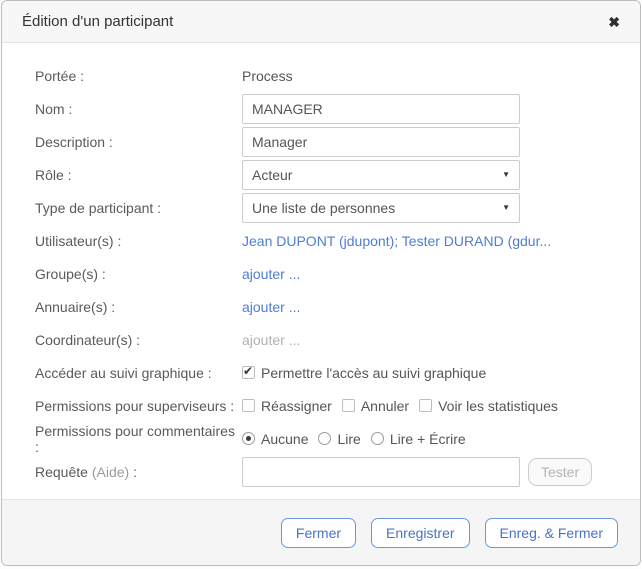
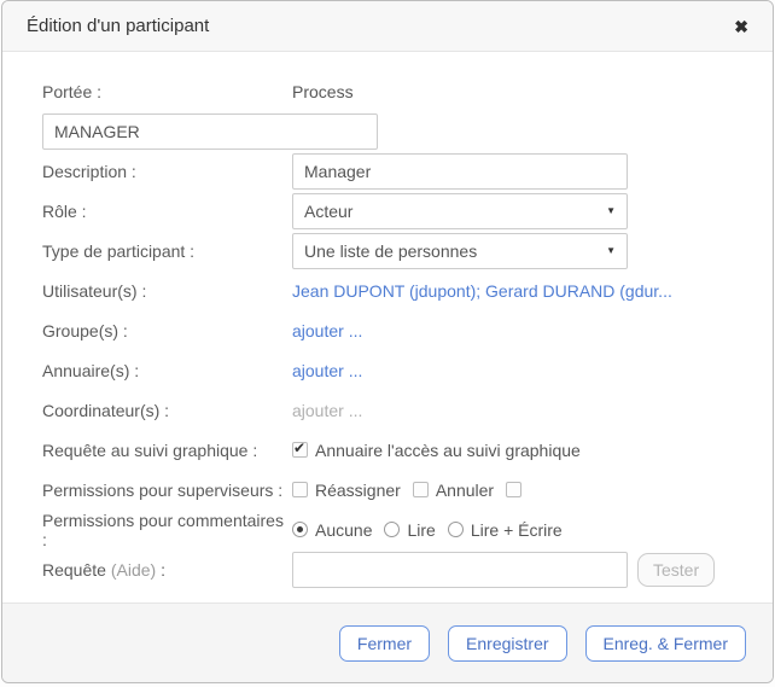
  Édition d'un participant
  ✖
  Portée :
  Process
- Nom :
  MANAGER
  Description :
  Manager
  Rôle :
  Acteur
  ▼
  Type de participant :
  Une liste de personnes
  ▼
  Utilisateur(s) :
- Jean DUPONT (jdupont); Tester DURAND (gdur...
+ Jean DUPONT (jdupont); Gerard DURAND (gdur...
  Groupe(s) :
  ajouter ...
  Annuaire(s) :
  ajouter ...
  Coordinateur(s) :
  ajouter ...
- Accéder au suivi graphique :
+ Requête au suivi graphique :
- Permettre l'accès au suivi graphique
+ Annuaire l'accès au suivi graphique
  Permissions pour superviseurs :
  Réassigner
  Annuler
- Voir les statistiques
  Permissions pour commentaires :
  Aucune
  Lire
  Lire + Écrire
  Requête (Aide) :
  Tester
  Fermer
  Enregistrer
  Enreg. & Fermer
